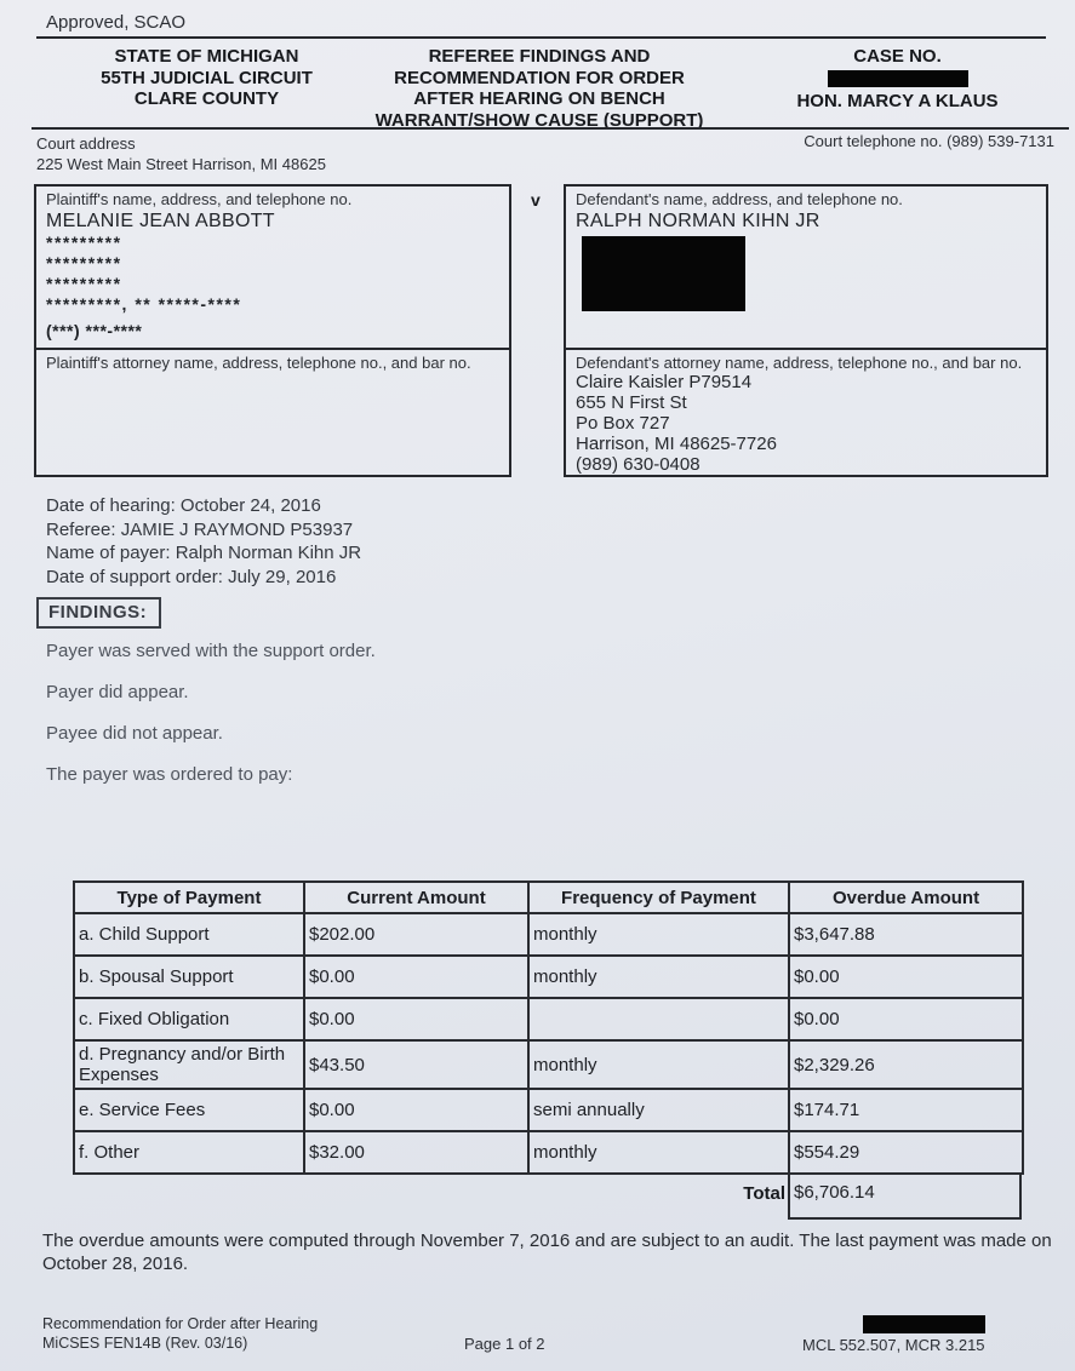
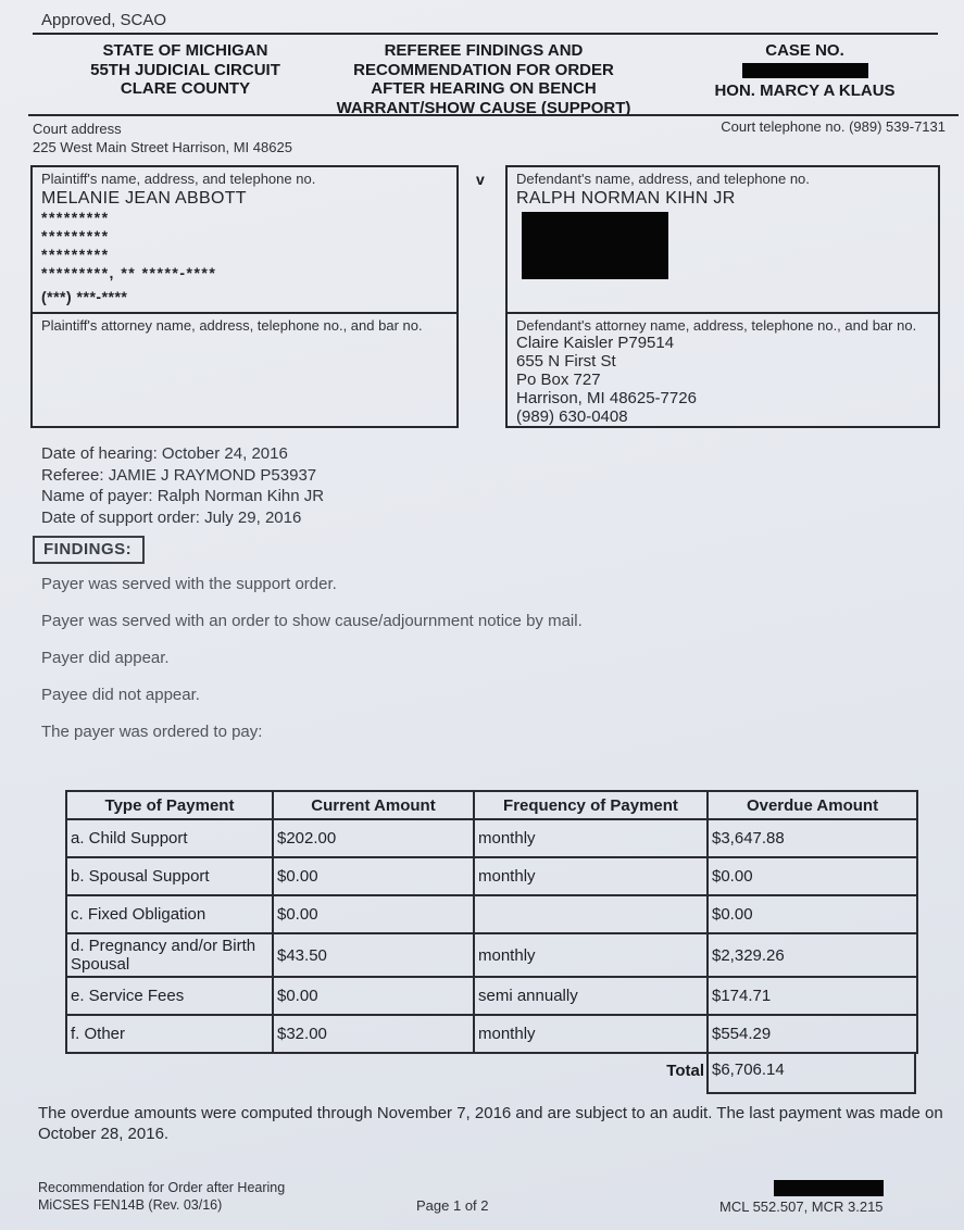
  Approved, SCAO
  STATE OF MICHIGAN
  55TH JUDICIAL CIRCUIT
  CLARE COUNTY
  REFEREE FINDINGS AND
  RECOMMENDATION FOR ORDER
  AFTER HEARING ON BENCH
  WARRANT/SHOW CAUSE (SUPPORT)
  CASE NO.
  HON. MARCY A KLAUS
  Court address
  225 West Main Street Harrison, MI 48625
  Court telephone no. (989) 539-7131
  Plaintiff's name, address, and telephone no.
  MELANIE JEAN ABBOTT
  *********
  *********
  *********
  *********, ** *****-****
  (***) ***-****
  Plaintiff's attorney name, address, telephone no., and bar no.
  v
  Defendant's name, address, and telephone no.
  RALPH NORMAN KIHN JR
  Defendant's attorney name, address, telephone no., and bar no.
  Claire Kaisler P79514
  655 N First St
  Po Box 727
  Harrison, MI 48625-7726
  (989) 630-0408
  Date of hearing: October 24, 2016
  Referee: JAMIE J RAYMOND P53937
  Name of payer: Ralph Norman Kihn JR
  Date of support order: July 29, 2016
  FINDINGS:
  Payer was served with the support order.
+ Payer was served with an order to show cause/adjournment notice by mail.
  Payer did appear.
  Payee did not appear.
  The payer was ordered to pay:
  Type of Payment	Current Amount	Frequency of Payment	Overdue Amount
  a. Child Support	$202.00	monthly	$3,647.88
  b. Spousal Support	$0.00	monthly	$0.00
  c. Fixed Obligation	$0.00		$0.00
- d. Pregnancy and/or Birth Expenses	$43.50	monthly	$2,329.26
+ d. Pregnancy and/or Birth Spousal	$43.50	monthly	$2,329.26
  e. Service Fees	$0.00	semi annually	$174.71
  f. Other	$32.00	monthly	$554.29
  Total
  $6,706.14
  The overdue amounts were computed through November 7, 2016 and are subject to an audit. The last payment was made on October 28, 2016.
  Recommendation for Order after Hearing
  MiCSES FEN14B (Rev. 03/16)
  Page 1 of 2
  MCL 552.507, MCR 3.215
